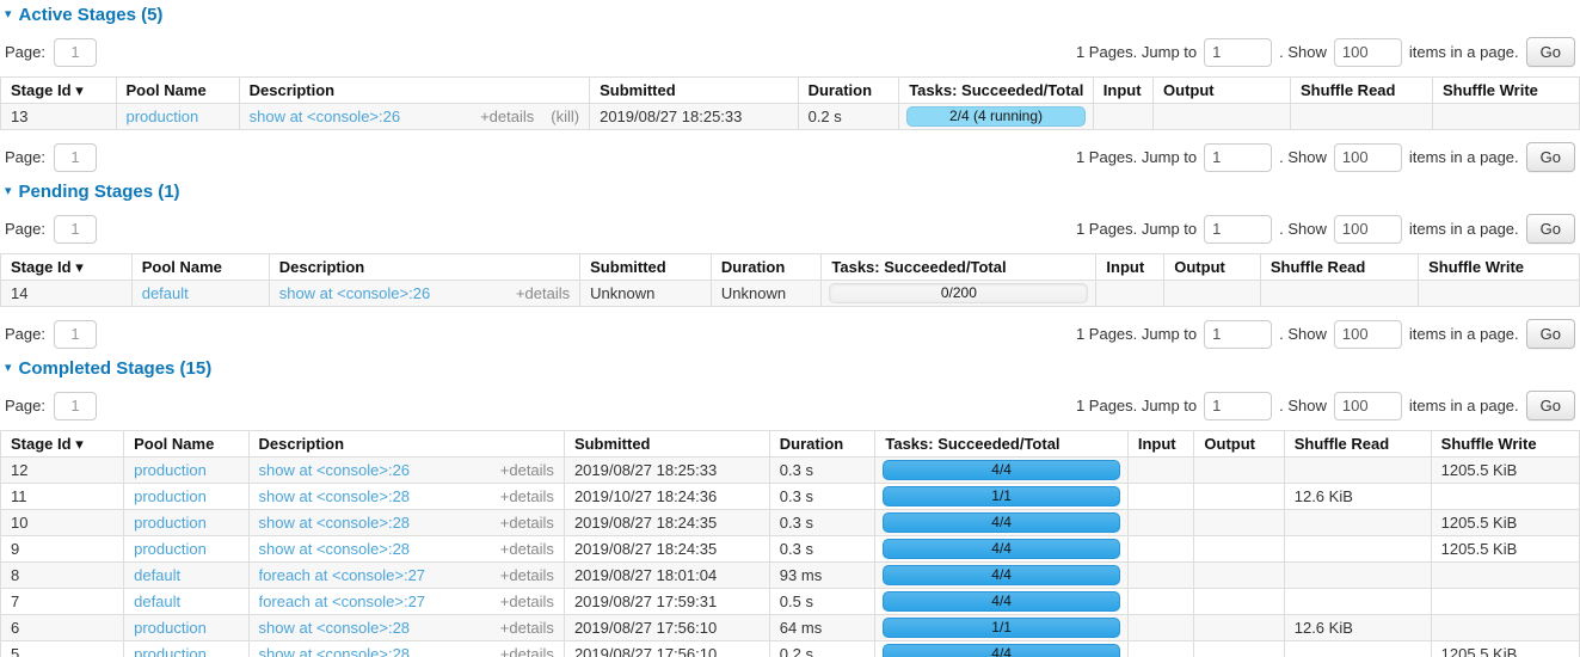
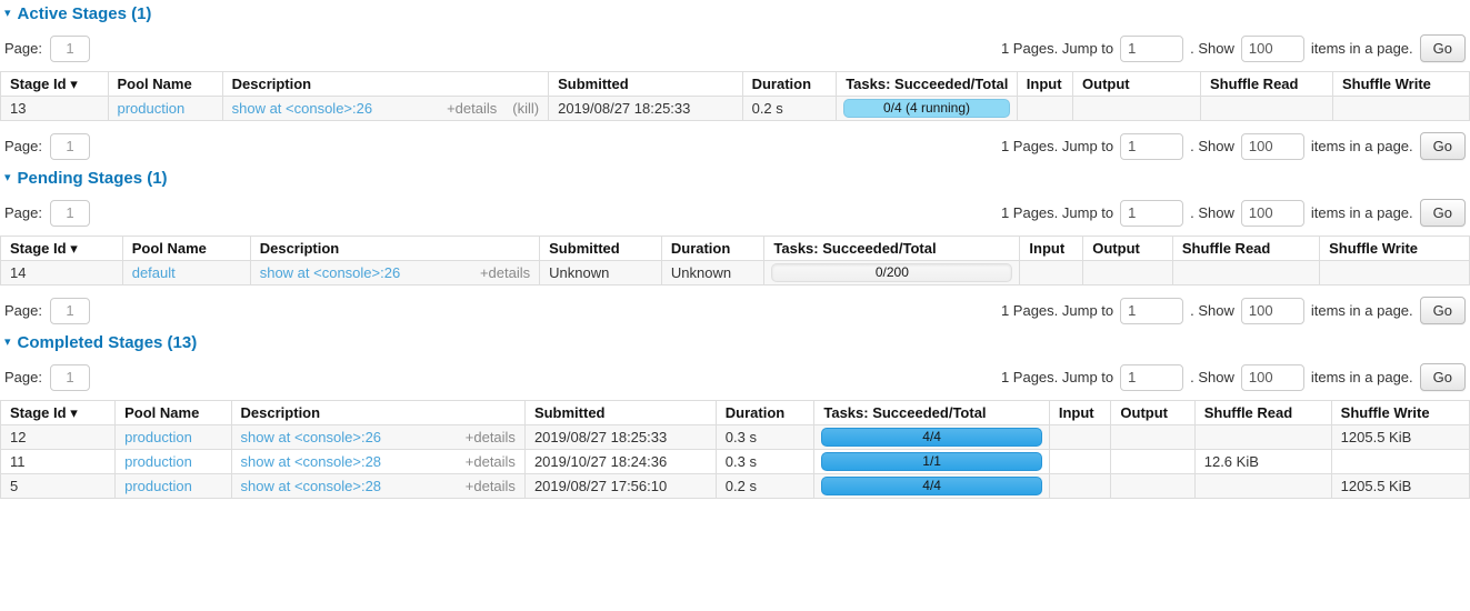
  ▾
- Active Stages (5)
+ Active Stages (1)
  Page:
  1
  1 Pages. Jump to
  1
  . Show
  100
  items in a page.
  Go
  Stage Id ▾	Pool Name	Description	Submitted	Duration	Tasks: Succeeded/Total	Input	Output	Shuffle Read	Shuffle Write
- 13	production	show at <console>:26 +details (kill)	2019/08/27 18:25:33	0.2 s	2/4 (4 running)
+ 13	production	show at <console>:26 +details (kill)	2019/08/27 18:25:33	0.2 s	0/4 (4 running)
  Page:
  1
  1 Pages. Jump to
  1
  . Show
  100
  items in a page.
  Go
  ▾
  Pending Stages (1)
  Page:
  1
  1 Pages. Jump to
  1
  . Show
  100
  items in a page.
  Go
  Stage Id ▾	Pool Name	Description	Submitted	Duration	Tasks: Succeeded/Total	Input	Output	Shuffle Read	Shuffle Write
  14	default	show at <console>:26 +details	Unknown	Unknown	0/200
  Page:
  1
  1 Pages. Jump to
  1
  . Show
  100
  items in a page.
  Go
  ▾
- Completed Stages (15)
+ Completed Stages (13)
  Page:
  1
  1 Pages. Jump to
  1
  . Show
  100
  items in a page.
  Go
  Stage Id ▾	Pool Name	Description	Submitted	Duration	Tasks: Succeeded/Total	Input	Output	Shuffle Read	Shuffle Write
  12	production	show at <console>:26 +details	2019/08/27 18:25:33	0.3 s	4/4				1205.5 KiB
  11	production	show at <console>:28 +details	2019/10/27 18:24:36	0.3 s	1/1			12.6 KiB
- 10	production	show at <console>:28 +details	2019/08/27 18:24:35	0.3 s	4/4				1205.5 KiB
- 9	production	show at <console>:28 +details	2019/08/27 18:24:35	0.3 s	4/4				1205.5 KiB
- 8	default	foreach at <console>:27 +details	2019/08/27 18:01:04	93 ms	4/4
- 7	default	foreach at <console>:27 +details	2019/08/27 17:59:31	0.5 s	4/4
- 6	production	show at <console>:28 +details	2019/08/27 17:56:10	64 ms	1/1			12.6 KiB
  5	production	show at <console>:28 +details	2019/08/27 17:56:10	0.2 s	4/4				1205.5 KiB
